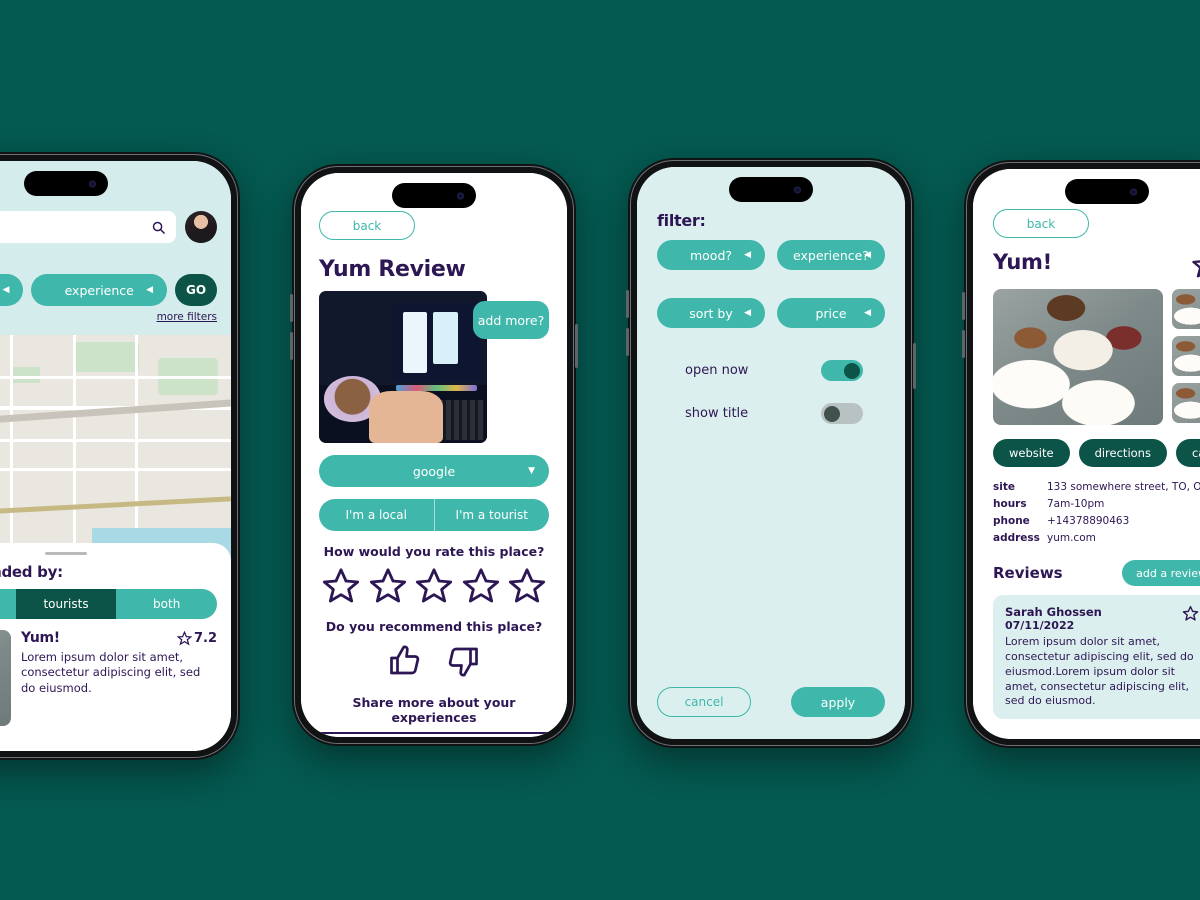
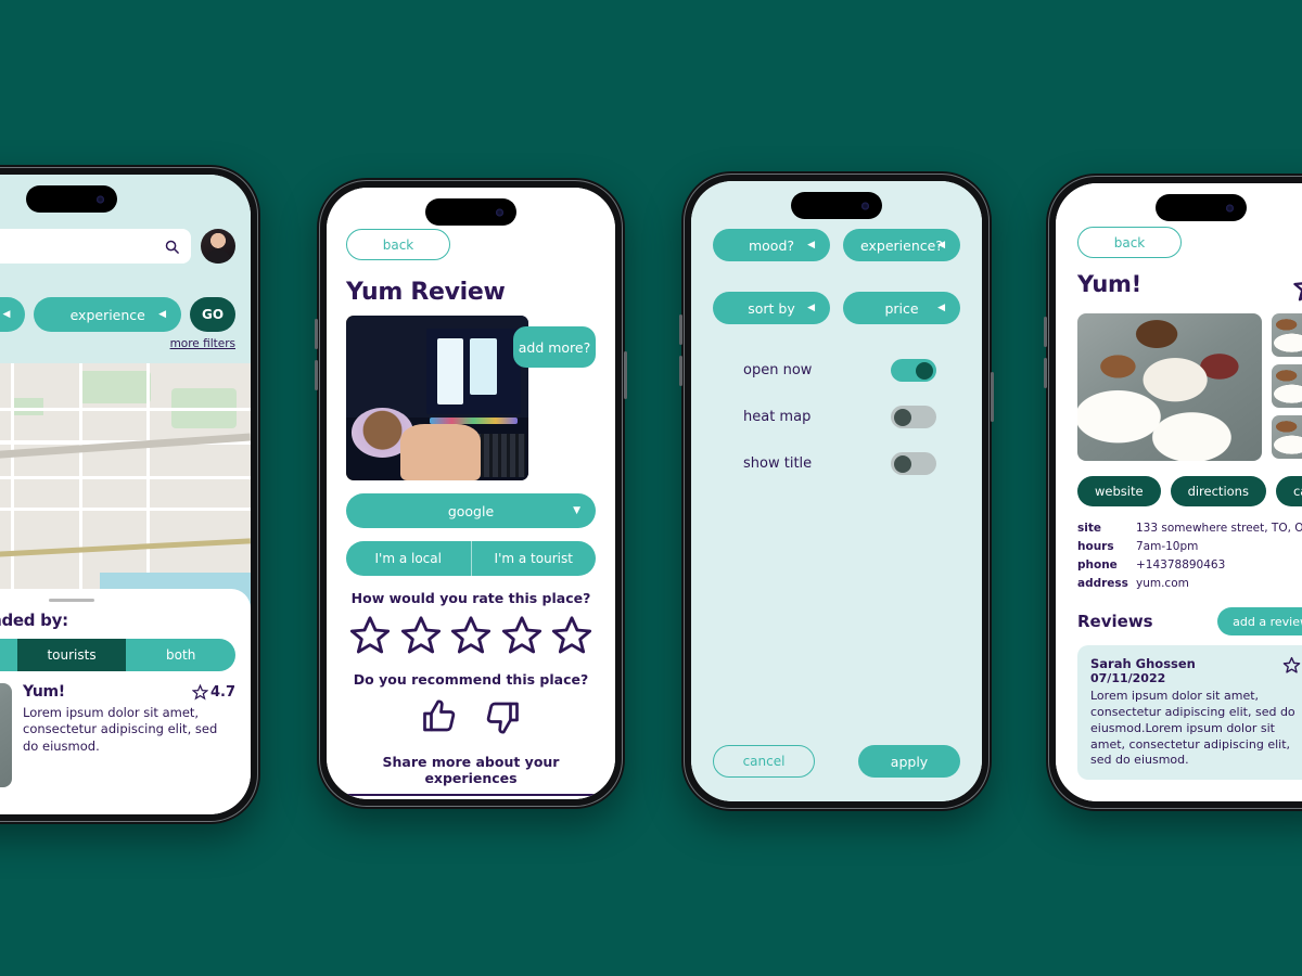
  ◀
  experience
  ◀
  GO
  more filters
  tourists
  both
  Yum!
- 7.2
+ 4.7
  Lorem ipsum dolor sit amet, consectetur adipiscing elit, sed do eiusmod.
  back
  Yum Review
  add more?
  google
  ▼
  I'm a local
  I'm a tourist
  How would you rate this place?
  Do you recommend this place?
  Share more about your experiences
- filter:
  mood?
  ◀
  experience?
  ◀
  sort by
  ◀
  price
  ◀
  open now
+ heat map
  show title
  cancel
  apply
  back
  Yum!
  website
  directions
  site
  133 somewhere street, TO, O
  hours
  7am-10pm
  phone
  +14378890463
  address
  yum.com
  Reviews
  add a revie
  Sarah Ghossen
  07/11/2022
  Lorem ipsum dolor sit amet, consectetur adipiscing elit, sed do eiusmod.Lorem ipsum dolor sit amet, consectetur adipiscing elit, sed do eiusmod.
